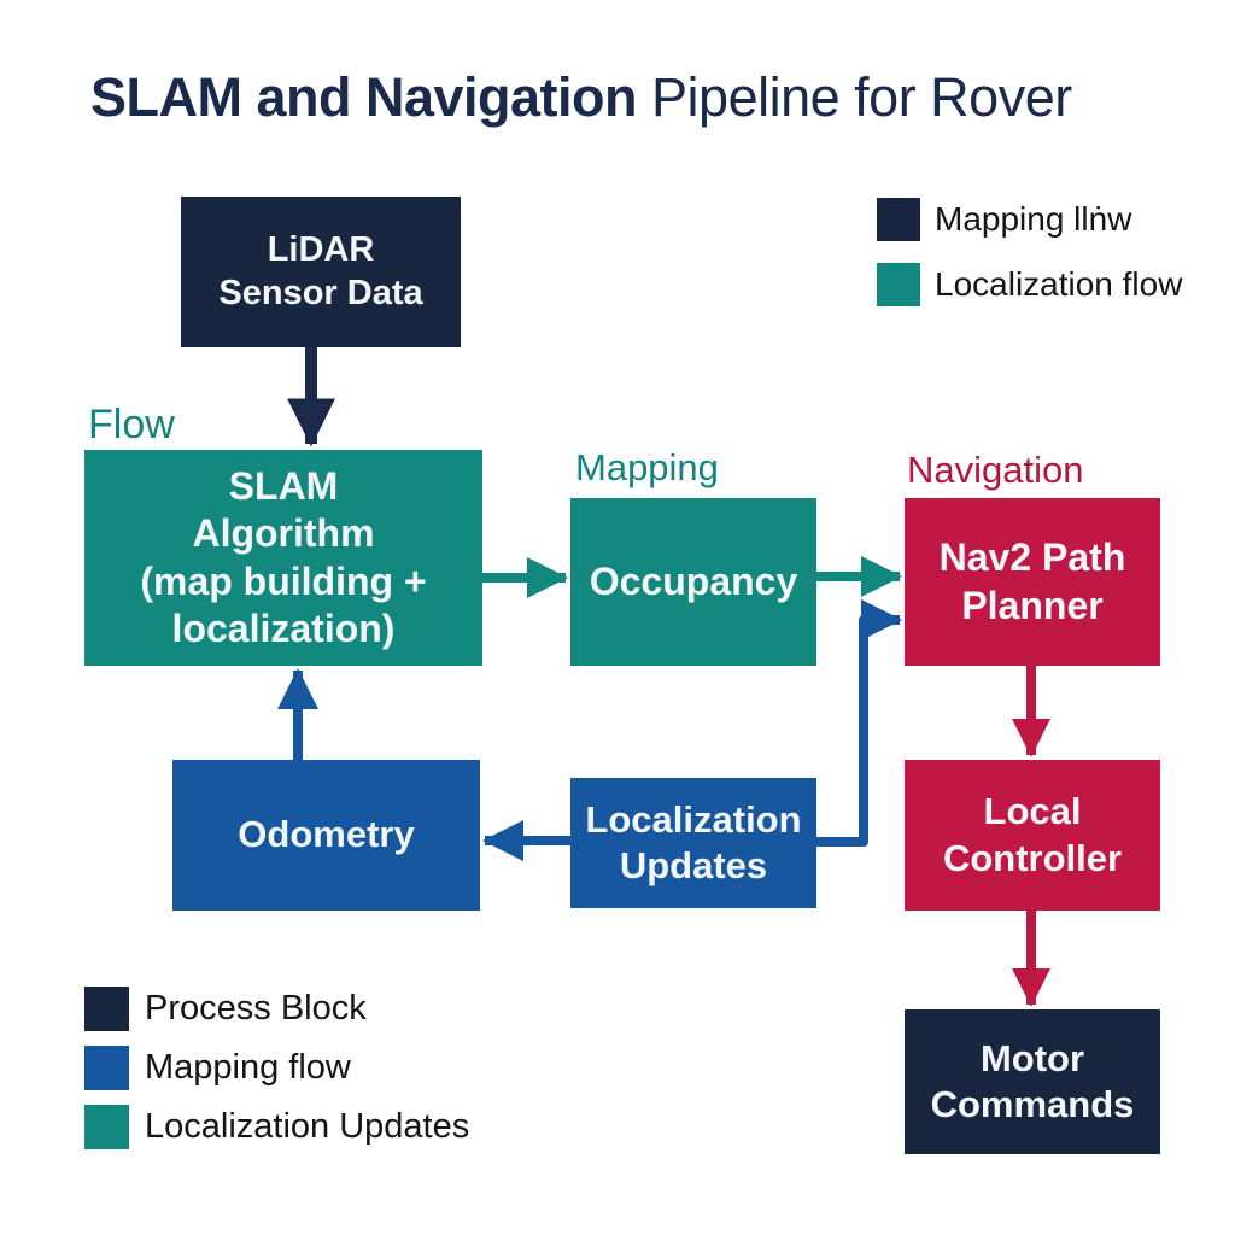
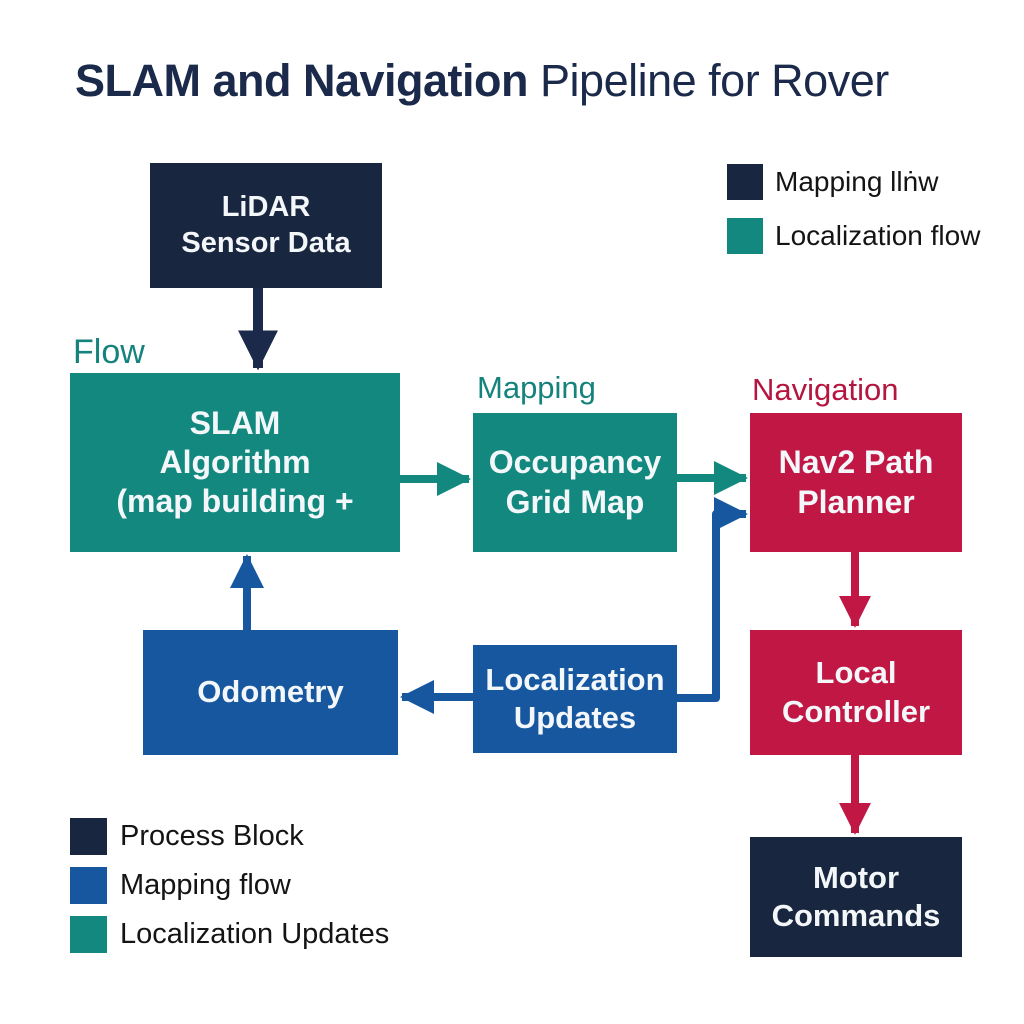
  SLAM and Navigation Pipeline for Rover
  Flow
  Mapping
  Navigation
  LiDAR
  Sensor Data
  SLAM
  Algorithm
  (map building +
- localization)
  Occupancy
+ Grid Map
  Nav2 Path
  Planner
  Odometry
  Localization
  Updates
  Local
  Controller
  Motor
  Commands
  Mapping llṅw
  Localization flow
  Process Block
  Mapping flow
  Localization Updates
